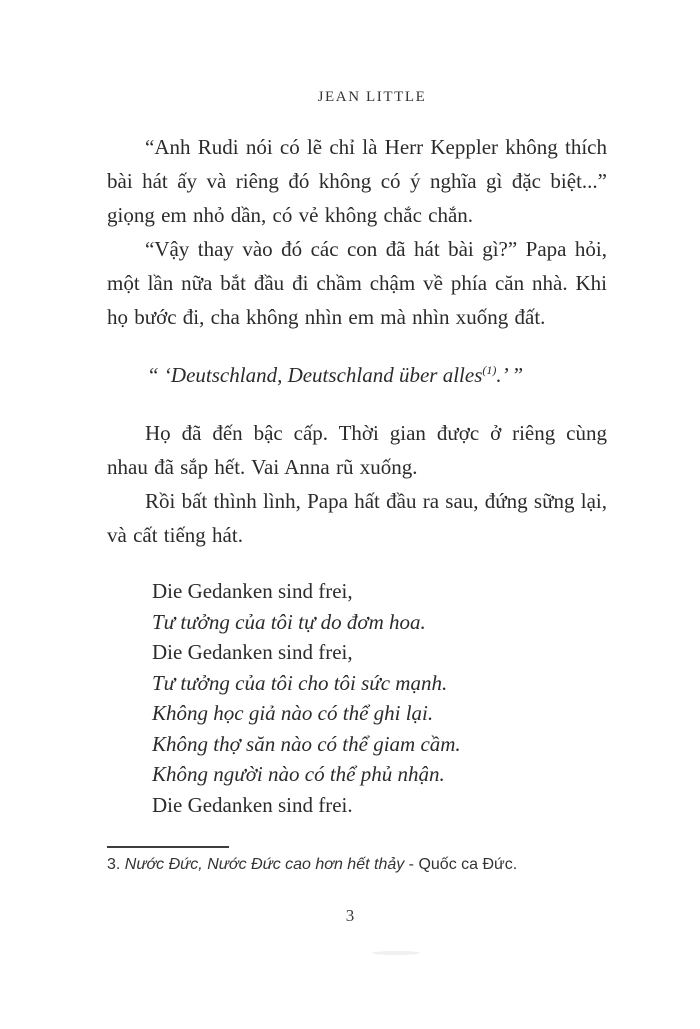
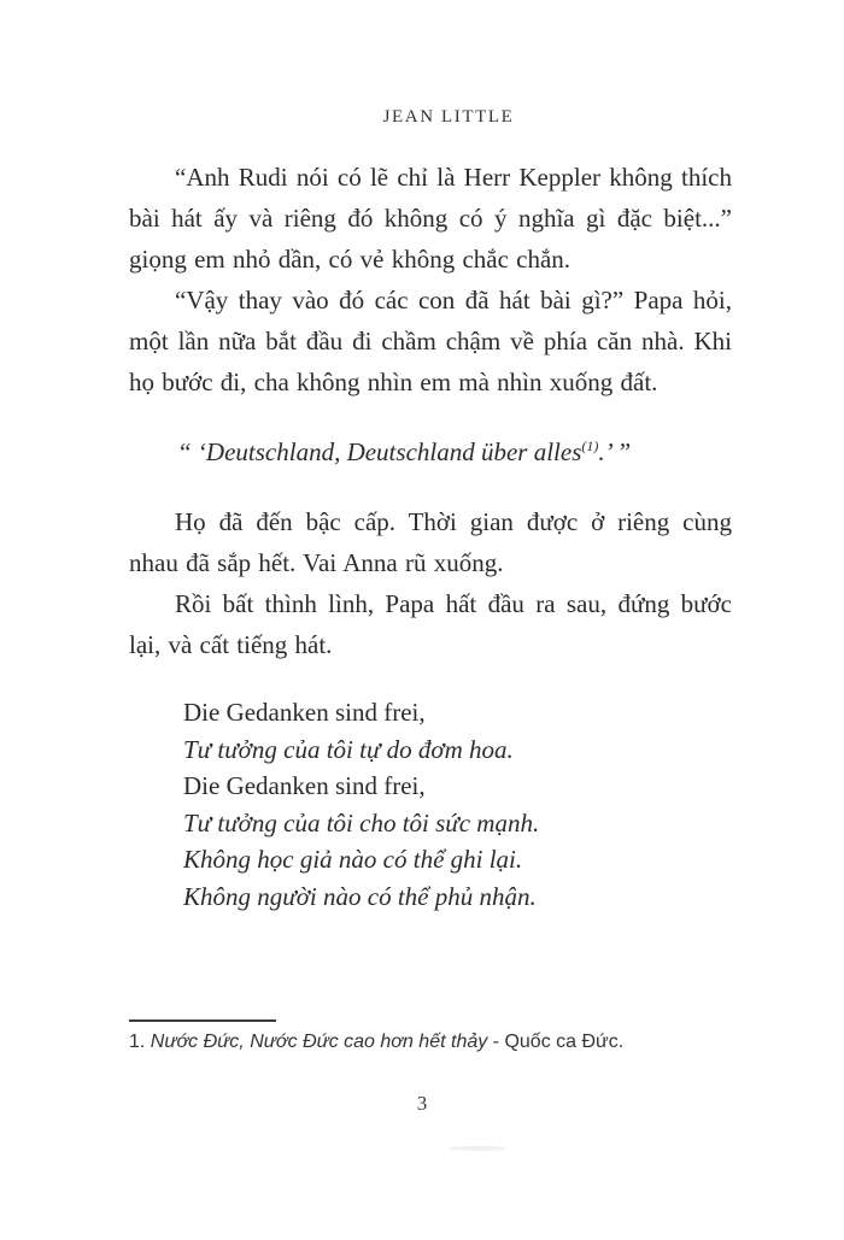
  JEAN LITTLE
  “Anh Rudi nói có lẽ chỉ là Herr Keppler không thích bài hát ấy và riêng đó không có ý nghĩa gì đặc biệt...” giọng em nhỏ dần, có vẻ không chắc chắn.
  “Vậy thay vào đó các con đã hát bài gì?” Papa hỏi, một lần nữa bắt đầu đi chầm chậm về phía căn nhà. Khi họ bước đi, cha không nhìn em mà nhìn xuống đất.
  “ ‘Deutschland, Deutschland über alles(1).’ ”
  Họ đã đến bậc cấp. Thời gian được ở riêng cùng nhau đã sắp hết. Vai Anna rũ xuống.
- Rồi bất thình lình, Papa hất đầu ra sau, đứng sững lại, và cất tiếng hát.
+ Rồi bất thình lình, Papa hất đầu ra sau, đứng bước lại, và cất tiếng hát.
  Die Gedanken sind frei,
  Tư tưởng của tôi tự do đơm hoa.
  Die Gedanken sind frei,
  Tư tưởng của tôi cho tôi sức mạnh.
  Không học giả nào có thể ghi lại.
- Không thợ săn nào có thể giam cầm.
  Không người nào có thể phủ nhận.
- Die Gedanken sind frei.
- 3. Nước Đức, Nước Đức cao hơn hết thảy - Quốc ca Đức.
+ 1. Nước Đức, Nước Đức cao hơn hết thảy - Quốc ca Đức.
  3
